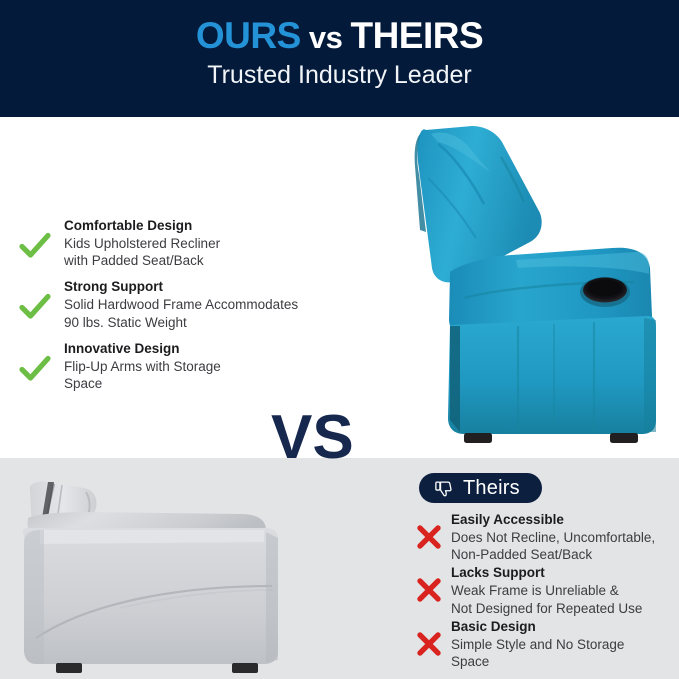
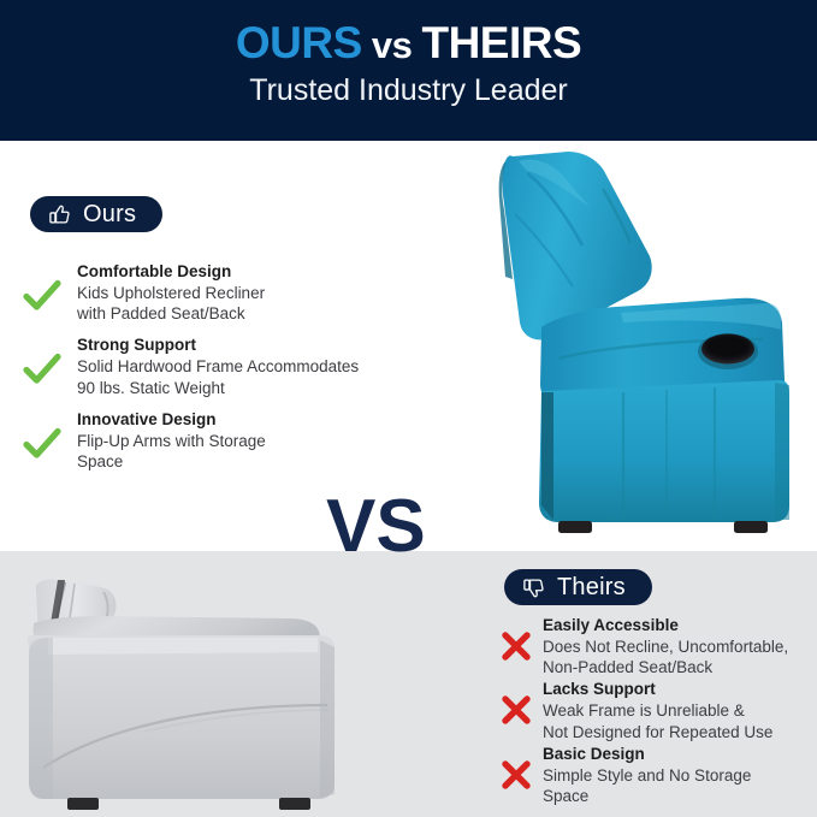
  OURS vs THEIRS
  Trusted Industry Leader
  VS
+ Ours
  Theirs
  Comfortable Design
  Kids Upholstered Recliner
  with Padded Seat/Back
  Strong Support
  Solid Hardwood Frame Accommodates
  90 lbs. Static Weight
  Innovative Design
  Flip-Up Arms with Storage
  Space
  Easily Accessible
  Does Not Recline, Uncomfortable,
  Non-Padded Seat/Back
  Lacks Support
  Weak Frame is Unreliable &
  Not Designed for Repeated Use
  Basic Design
  Simple Style and No Storage
  Space
